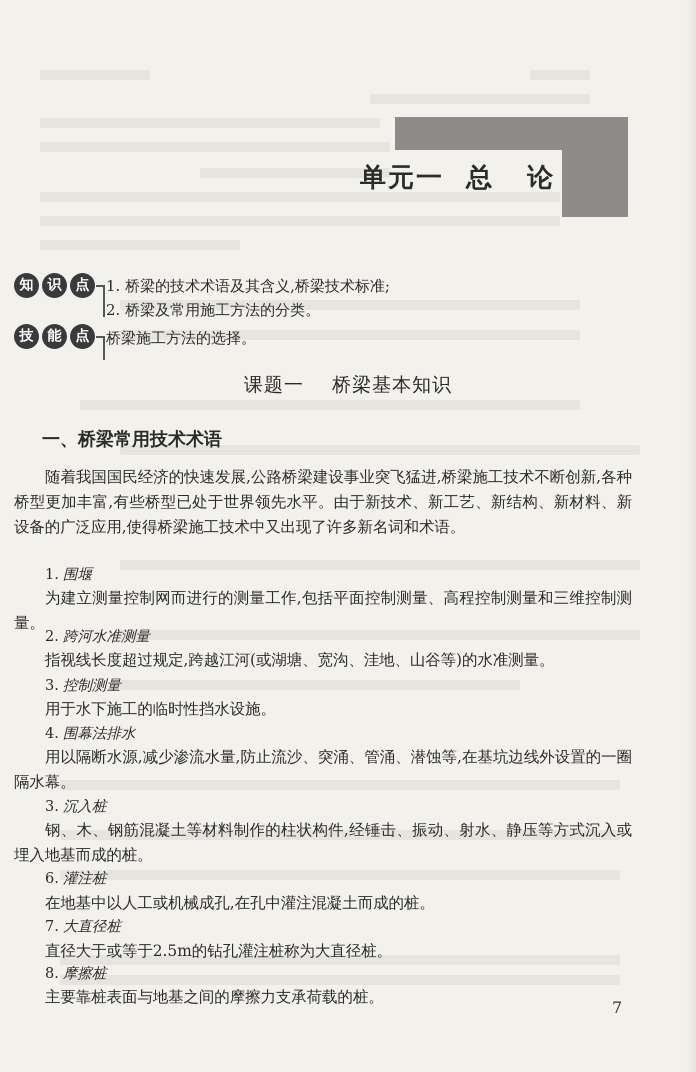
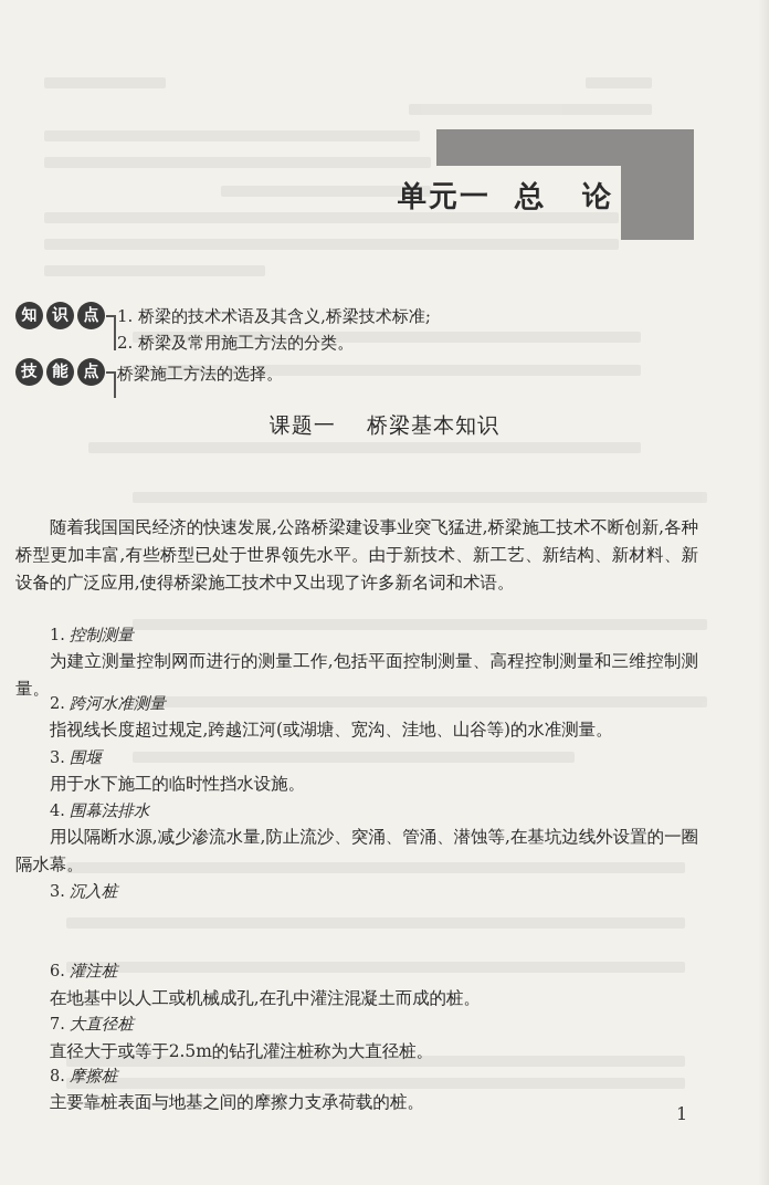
  单元一 总 论
  知
  识
  点
  1. 桥梁的技术术语及其含义,桥梁技术标准;
  2. 桥梁及常用施工方法的分类。
  技
  能
  点
  桥梁施工方法的选择。
  课题一 桥梁基本知识
- 一、桥梁常用技术术语
  随着我国国民经济的快速发展,公路桥梁建设事业突飞猛进,桥梁施工技术不断创新,各种桥型更加丰富,有些桥型已处于世界领先水平。由于新技术、新工艺、新结构、新材料、新设备的广泛应用,使得桥梁施工技术中又出现了许多新名词和术语。
- 1. 围堰
+ 1. 控制测量
  为建立测量控制网而进行的测量工作,包括平面控制测量、高程控制测量和三维控制测量。
  2. 跨河水准测量
  指视线长度超过规定,跨越江河(或湖塘、宽沟、洼地、山谷等)的水准测量。
- 3. 控制测量
+ 3. 围堰
  用于水下施工的临时性挡水设施。
  4. 围幕法排水
  用以隔断水源,减少渗流水量,防止流沙、突涌、管涌、潜蚀等,在基坑边线外设置的一圈隔水幕。
  3. 沉入桩
- 钢、木、钢筋混凝土等材料制作的柱状构件,经锤击、振动、射水、静压等方式沉入或埋入地基而成的桩。
  6. 灌注桩
  在地基中以人工或机械成孔,在孔中灌注混凝土而成的桩。
  7. 大直径桩
  直径大于或等于2.5m的钻孔灌注桩称为大直径桩。
  8. 摩擦桩
  主要靠桩表面与地基之间的摩擦力支承荷载的桩。
- 7
+ 1
